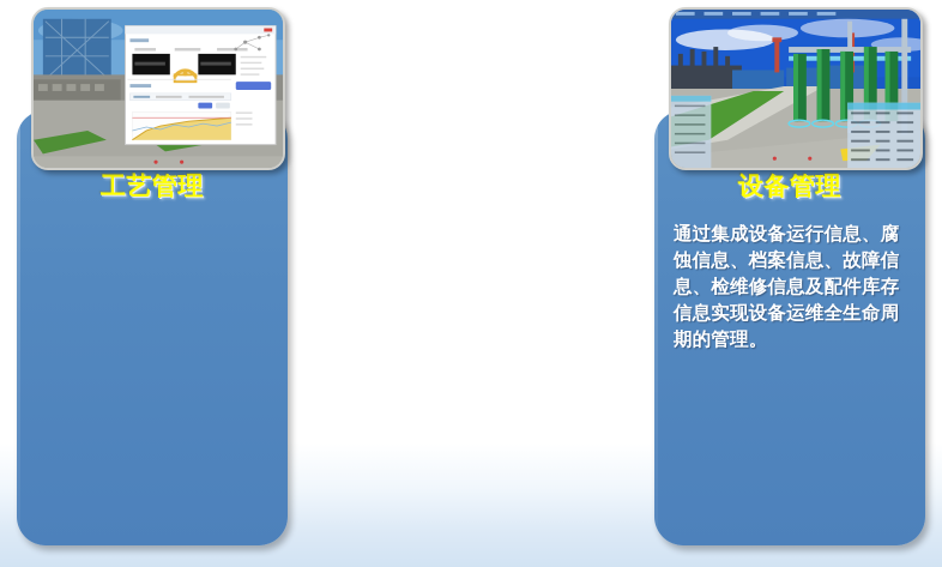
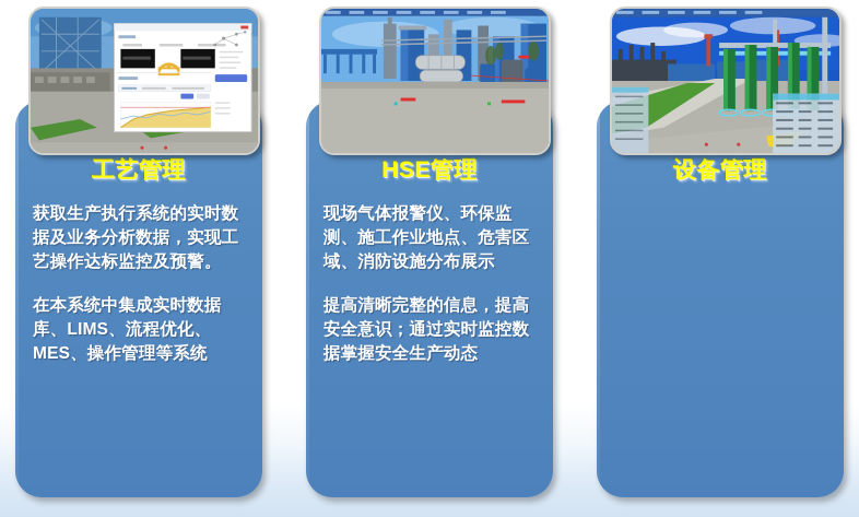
  工艺管理
+ 获取生产执行系统的实时数据及业务分析数据，实现工艺操作达标监控及预警。
+ 在本系统中集成实时数据库、LIMS、流程优化、MES、操作管理等系统
+ HSE管理
+ 现场气体报警仪、环保监测、施工作业地点、危害区域、消防设施分布展示
+ 提高清晰完整的信息，提高安全意识；通过实时监控数据掌握安全生产动态
  设备管理
- 通过集成设备运行信息、腐蚀信息、档案信息、故障信息、检维修信息及配件库存信息实现设备运维全生命周期的管理。
